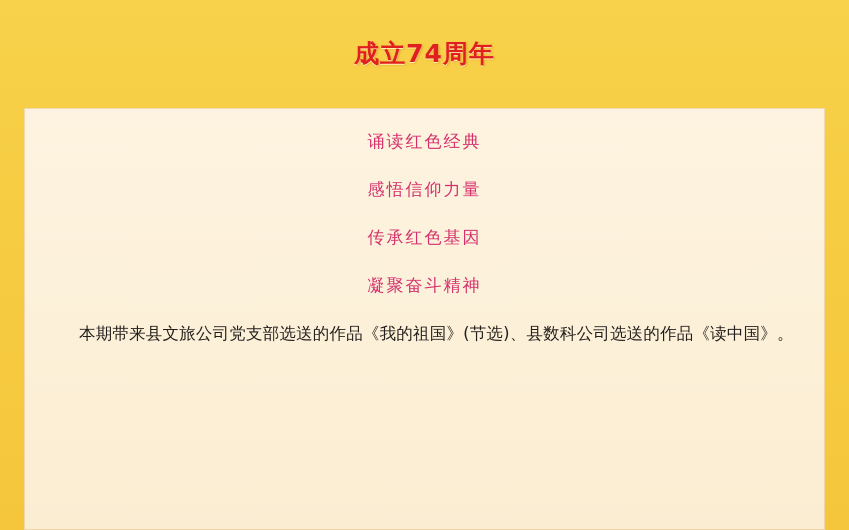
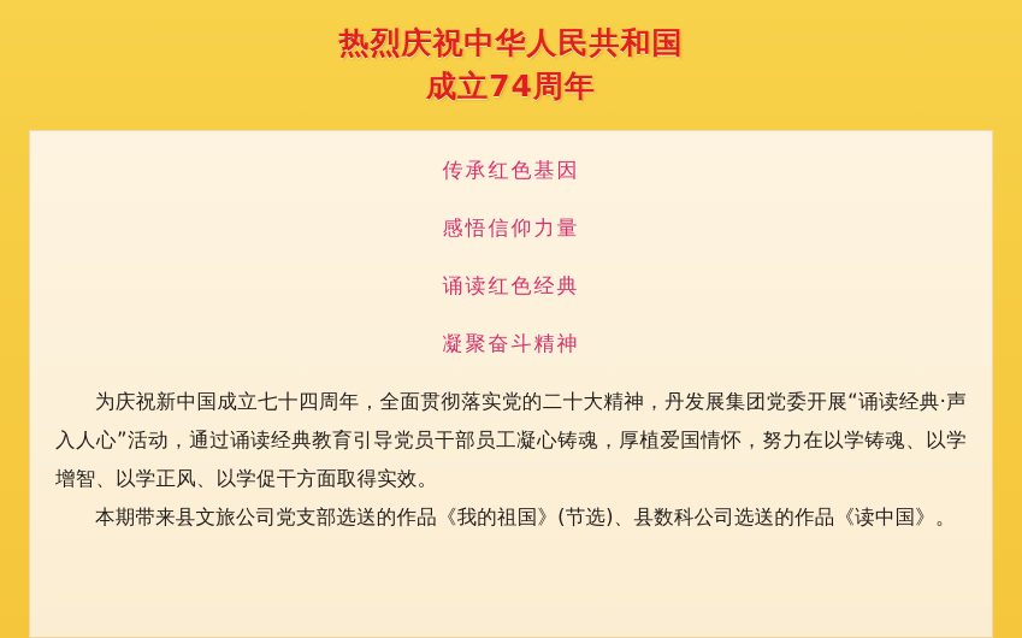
+ 热烈庆祝中华人民共和国
  成立74周年
- 诵读红色经典
+ 传承红色基因
  感悟信仰力量
- 传承红色基因
+ 诵读红色经典
  凝聚奋斗精神
+ 为庆祝新中国成立七十四周年，全面贯彻落实党的二十大精神，丹发展集团党委开展“诵读经典·声入人心”活动，通过诵读经典教育引导党员干部员工凝心铸魂，厚植爱国情怀，努力在以学铸魂、以学增智、以学正风、以学促干方面取得实效。
  本期带来县文旅公司党支部选送的作品《我的祖国》(节选)、县数科公司选送的作品《读中国》。
